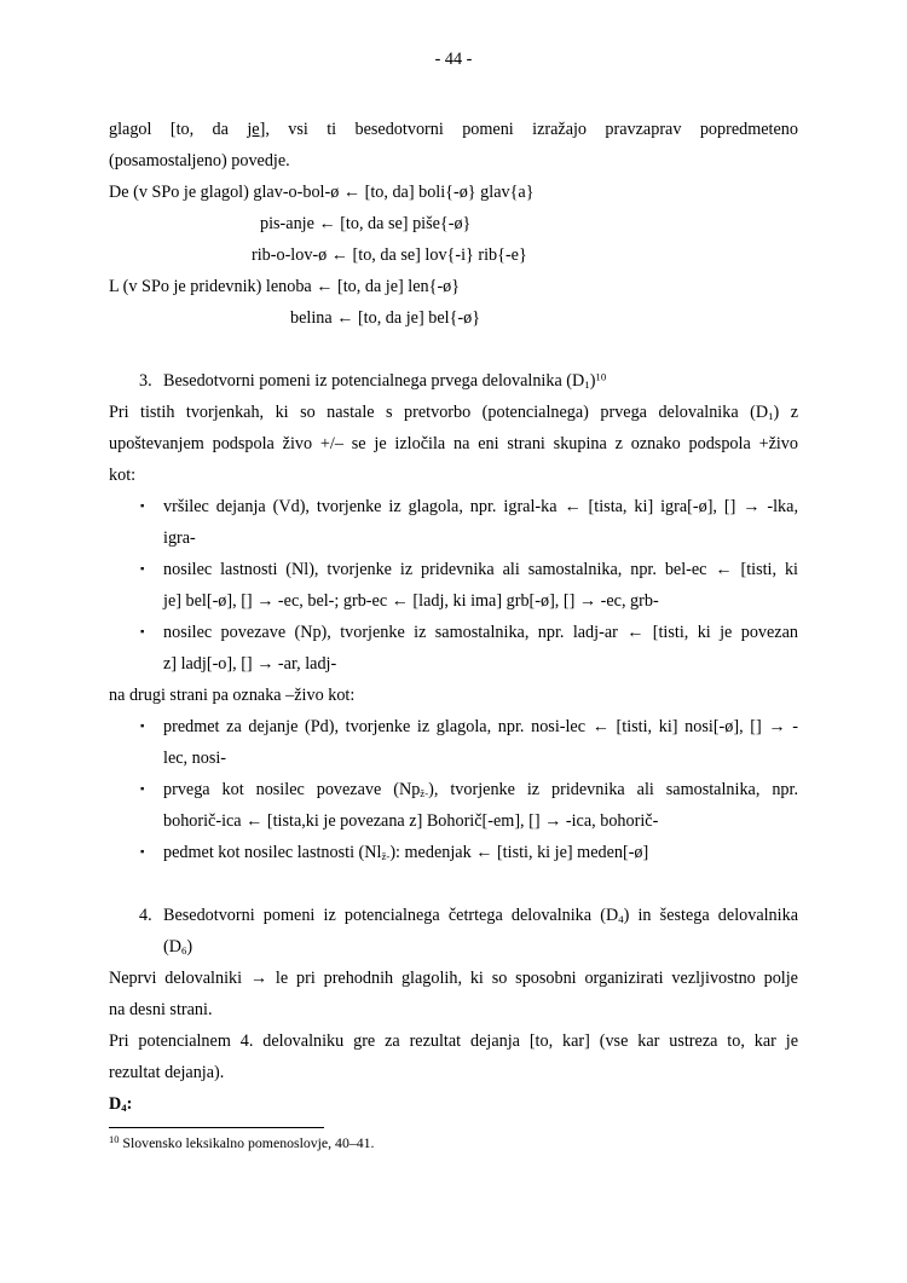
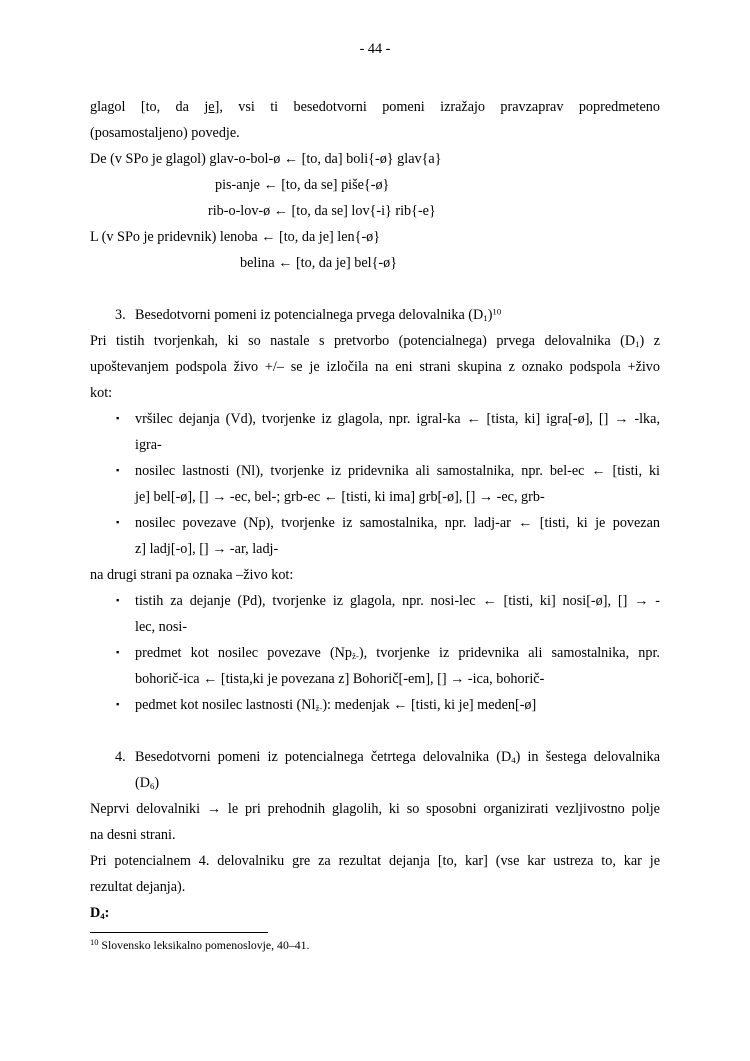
  - 44 -
  glagol [to, da je], vsi ti besedotvorni pomeni izražajo pravzaprav popredmeteno
  (posamostaljeno) povedje.
  De (v SPo je glagol) glav-o-bol-ø ← [to, da] boli{-ø} glav{a}
  pis-anje ← [to, da se] piše{-ø}
  rib-o-lov-ø ← [to, da se] lov{-i} rib{-e}
  L (v SPo je pridevnik) lenoba ← [to, da je] len{-ø}
  belina ← [to, da je] bel{-ø}
  3.
  Besedotvorni pomeni iz potencialnega prvega delovalnika (D1)10
  Pri tistih tvorjenkah, ki so nastale s pretvorbo (potencialnega) prvega delovalnika (D1) z
  upoštevanjem podspola živo +/– se je izločila na eni strani skupina z oznako podspola +živo
  kot:
  ▪
  vršilec dejanja (Vd), tvorjenke iz glagola, npr. igral-ka ← [tista, ki] igra[-ø], [] → -lka,
  igra-
  ▪
  nosilec lastnosti (Nl), tvorjenke iz pridevnika ali samostalnika, npr. bel-ec ← [tisti, ki
- je] bel[-ø], [] → -ec, bel-; grb-ec ← [ladj, ki ima] grb[-ø], [] → -ec, grb-
+ je] bel[-ø], [] → -ec, bel-; grb-ec ← [tisti, ki ima] grb[-ø], [] → -ec, grb-
  ▪
  nosilec povezave (Np), tvorjenke iz samostalnika, npr. ladj-ar ← [tisti, ki je povezan
  z] ladj[-o], [] → -ar, ladj-
  na drugi strani pa oznaka –živo kot:
  ▪
- predmet za dejanje (Pd), tvorjenke iz glagola, npr. nosi-lec ← [tisti, ki] nosi[-ø], [] → -
+ tistih za dejanje (Pd), tvorjenke iz glagola, npr. nosi-lec ← [tisti, ki] nosi[-ø], [] → -
  lec, nosi-
  ▪
- prvega kot nosilec povezave (Npž-), tvorjenke iz pridevnika ali samostalnika, npr.
+ predmet kot nosilec povezave (Npž-), tvorjenke iz pridevnika ali samostalnika, npr.
  bohorič-ica ← [tista,ki je povezana z] Bohorič[-em], [] → -ica, bohorič-
  ▪
  pedmet kot nosilec lastnosti (Nlž-): medenjak ← [tisti, ki je] meden[-ø]
  4.
  Besedotvorni pomeni iz potencialnega četrtega delovalnika (D4) in šestega delovalnika
  (D6)
  Neprvi delovalniki → le pri prehodnih glagolih, ki so sposobni organizirati vezljivostno polje
  na desni strani.
  Pri potencialnem 4. delovalniku gre za rezultat dejanja [to, kar] (vse kar ustreza to, kar je
  rezultat dejanja).
  D4:
  10 Slovensko leksikalno pomenoslovje, 40–41.
